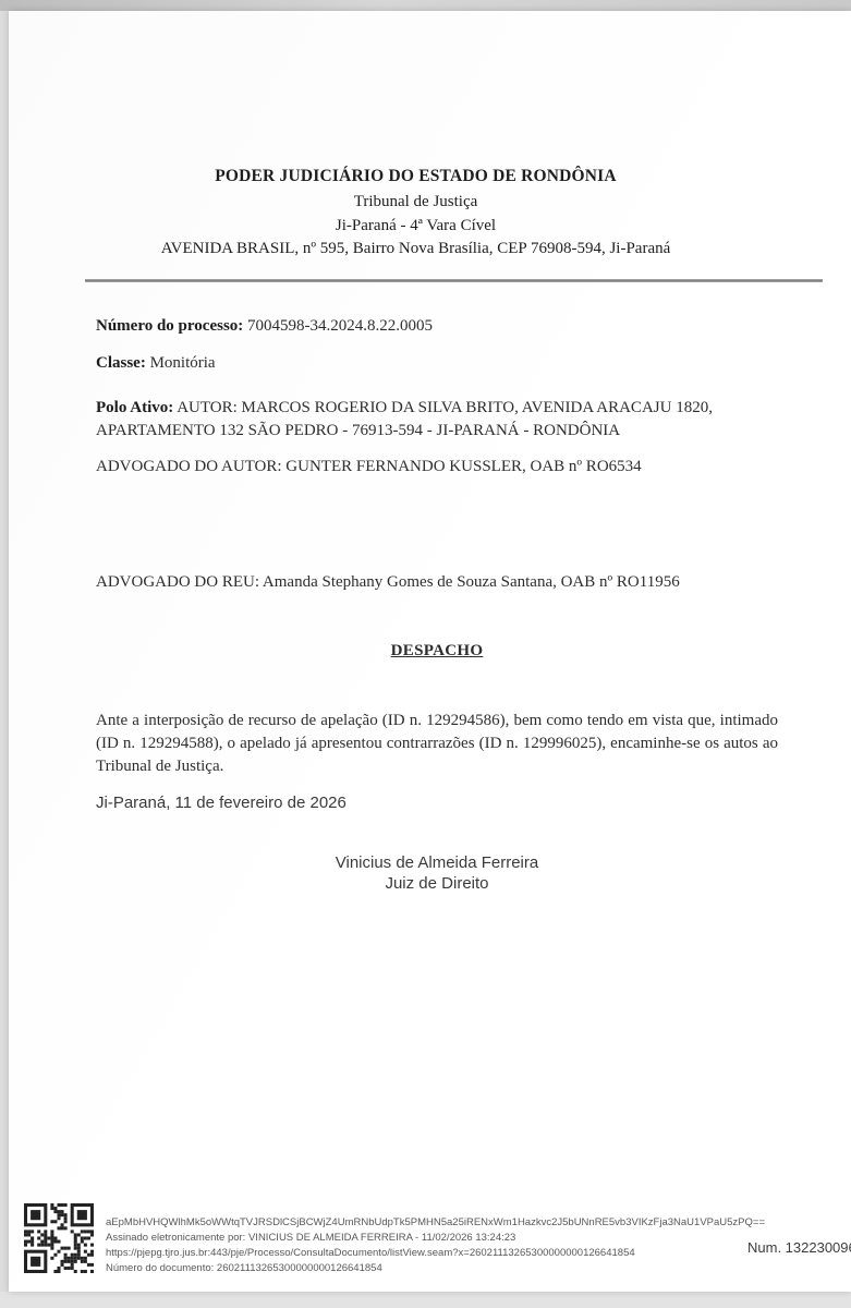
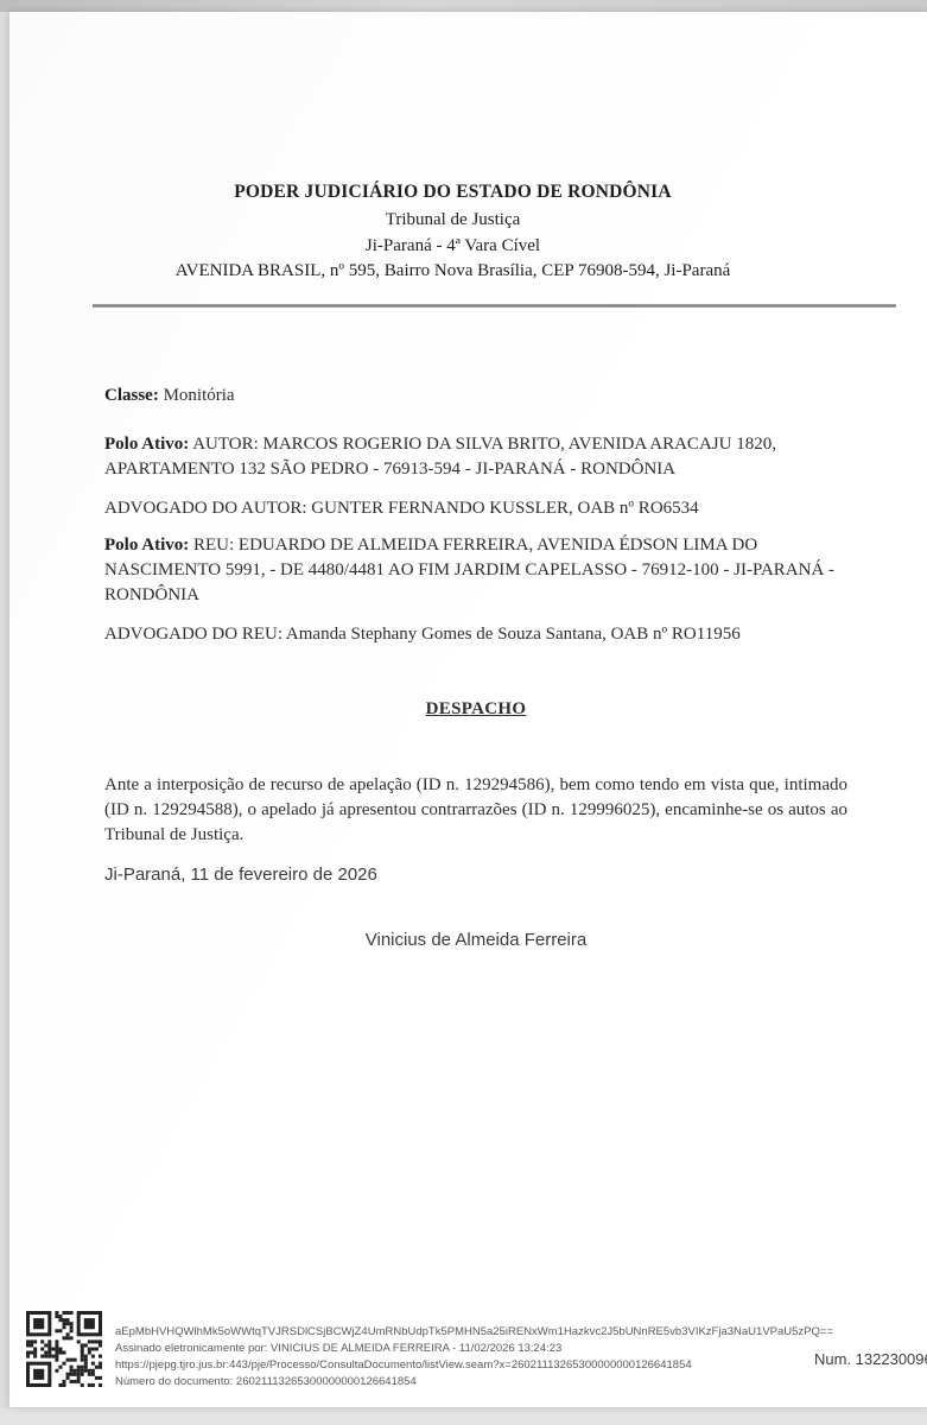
  PODER JUDICIÁRIO DO ESTADO DE RONDÔNIA
  Tribunal de Justiça
  Ji-Paraná - 4ª Vara Cível
  AVENIDA BRASIL, nº 595, Bairro Nova Brasília, CEP 76908-594, Ji-Paraná
- Número do processo: 7004598-34.2024.8.22.0005
  Classe: Monitória
  Polo Ativo: AUTOR: MARCOS ROGERIO DA SILVA BRITO, AVENIDA ARACAJU 1820, APARTAMENTO 132 SÃO PEDRO - 76913-594 - JI-PARANÁ - RONDÔNIA
  ADVOGADO DO AUTOR: GUNTER FERNANDO KUSSLER, OAB nº RO6534
+ Polo Ativo: REU: EDUARDO DE ALMEIDA FERREIRA, AVENIDA ÉDSON LIMA DO NASCIMENTO 5991, - DE 4480/4481 AO FIM JARDIM CAPELASSO - 76912-100 - JI-PARANÁ - RONDÔNIA
  ADVOGADO DO REU: Amanda Stephany Gomes de Souza Santana, OAB nº RO11956
  DESPACHO
  Ante a interposição de recurso de apelação (ID n. 129294586), bem como tendo em vista que, intimado (ID n. 129294588), o apelado já apresentou contrarrazões (ID n. 129996025), encaminhe-se os autos ao Tribunal de Justiça.
  Ji-Paraná, 11 de fevereiro de 2026
  Vinicius de Almeida Ferreira
- Juiz de Direito
  aEpMbHVHQWlhMk5oWWtqTVJRSDlCSjBCWjZ4UmRNbUdpTk5PMHN5a25iRENxWm1Hazkvc2J5bUNnRE5vb3VIKzFja3NaU1VPaU5zPQ==
  Assinado eletronicamente por: VINICIUS DE ALMEIDA FERREIRA - 11/02/2026 13:24:23
  https://pjepg.tjro.jus.br:443/pje/Processo/ConsultaDocumento/listView.seam?x=26021113265300000000126641854
  Número do documento: 26021113265300000000126641854
  Num. 13223009
